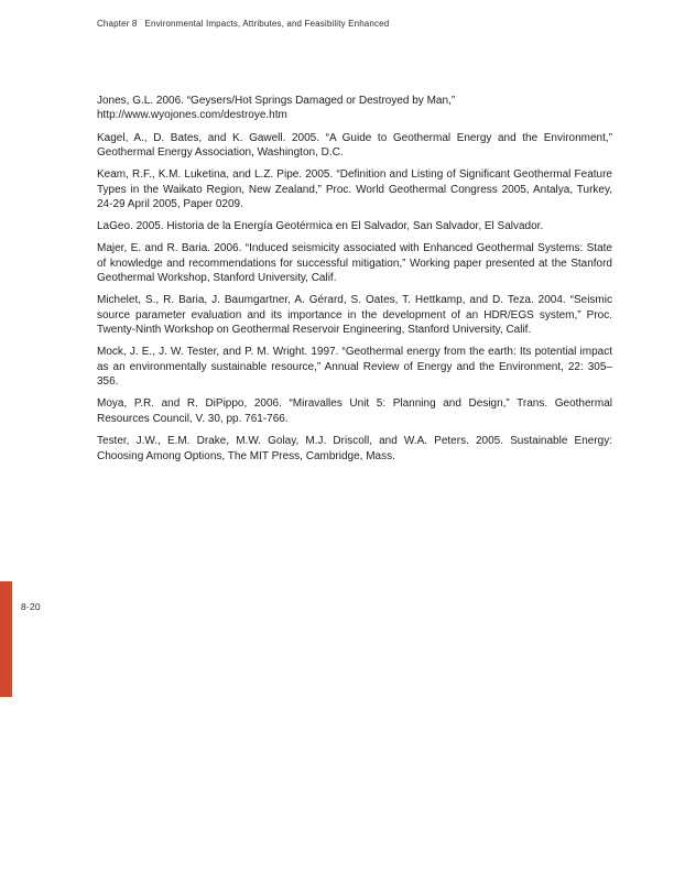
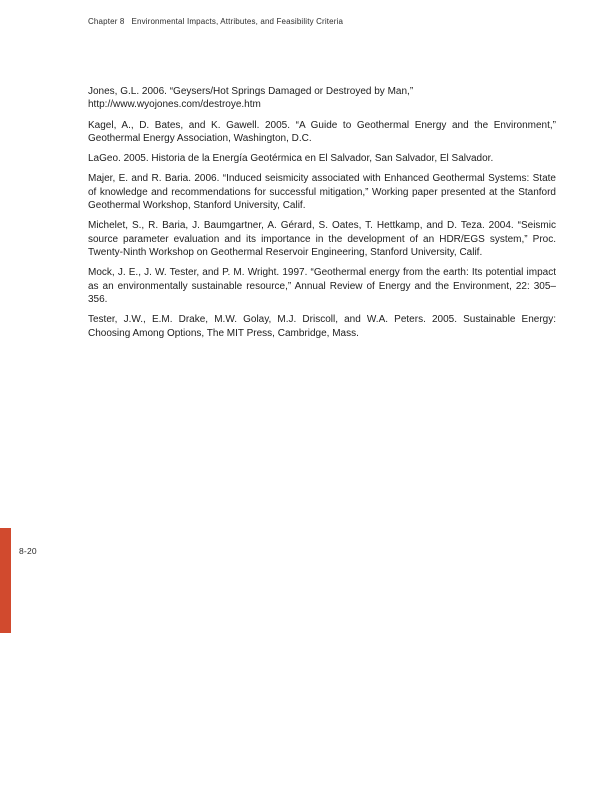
- Chapter 8 Environmental Impacts, Attributes, and Feasibility Enhanced
+ Chapter 8 Environmental Impacts, Attributes, and Feasibility Criteria
  Jones, G.L. 2006. “Geysers/Hot Springs Damaged or Destroyed by Man,”
  http://www.wyojones.com/destroye.htm
  Kagel, A., D. Bates, and K. Gawell. 2005. “A Guide to Geothermal Energy and the Environment,” Geothermal Energy Association, Washington, D.C.
- Keam, R.F., K.M. Luketina, and L.Z. Pipe. 2005. “Definition and Listing of Significant Geothermal Feature Types in the Waikato Region, New Zealand,” Proc. World Geothermal Congress 2005, Antalya, Turkey, 24-29 April 2005, Paper 0209.
  LaGeo. 2005. Historia de la Energía Geotérmica en El Salvador, San Salvador, El Salvador.
  Majer, E. and R. Baria. 2006. “Induced seismicity associated with Enhanced Geothermal Systems: State of knowledge and recommendations for successful mitigation,” Working paper presented at the Stanford Geothermal Workshop, Stanford University, Calif.
  Michelet, S., R. Baria, J. Baumgartner, A. Gérard, S. Oates, T. Hettkamp, and D. Teza. 2004. “Seismic source parameter evaluation and its importance in the development of an HDR/EGS system,” Proc. Twenty-Ninth Workshop on Geothermal Reservoir Engineering, Stanford University, Calif.
  Mock, J. E., J. W. Tester, and P. M. Wright. 1997. “Geothermal energy from the earth: Its potential impact as an environmentally sustainable resource,” Annual Review of Energy and the Environment, 22: 305–356.
- Moya, P.R. and R. DiPippo, 2006. “Miravalles Unit 5: Planning and Design,” Trans. Geothermal Resources Council, V. 30, pp. 761-766.
  Tester, J.W., E.M. Drake, M.W. Golay, M.J. Driscoll, and W.A. Peters. 2005. Sustainable Energy: Choosing Among Options, The MIT Press, Cambridge, Mass.
  8-20
